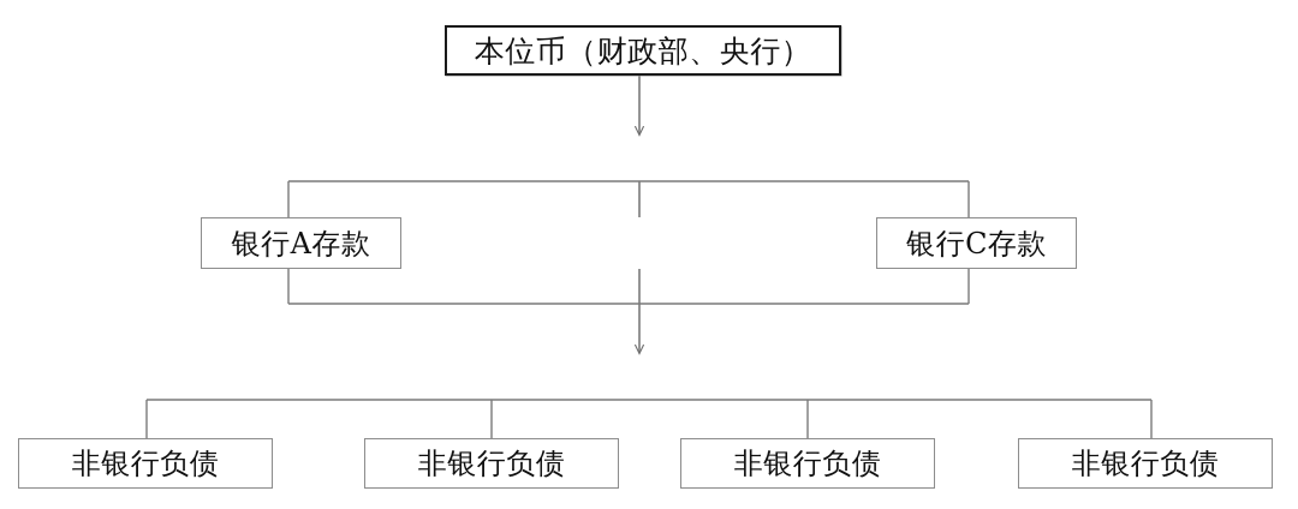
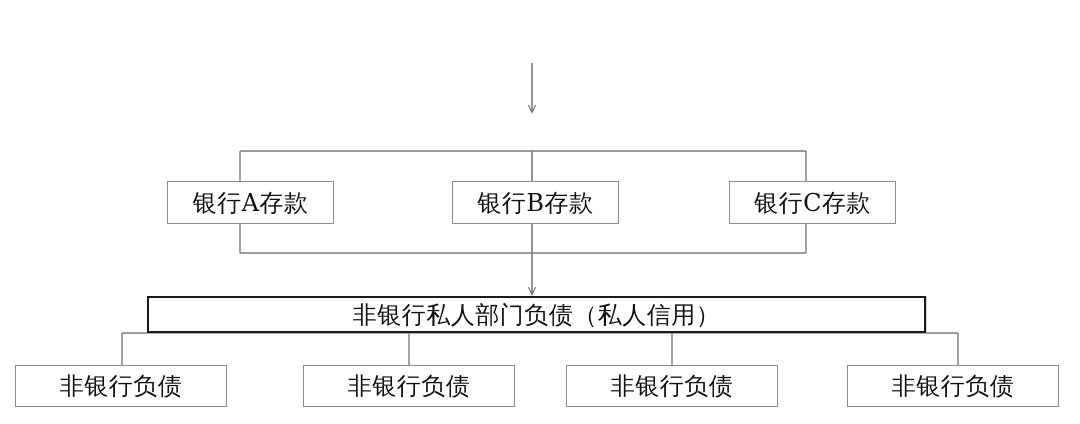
- 本位币（财政部、央行）
  银行A存款
+ 银行B存款
  银行C存款
+ 非银行私人部门负债（私人信用）
  非银行负债
  非银行负债
  非银行负债
  非银行负债
